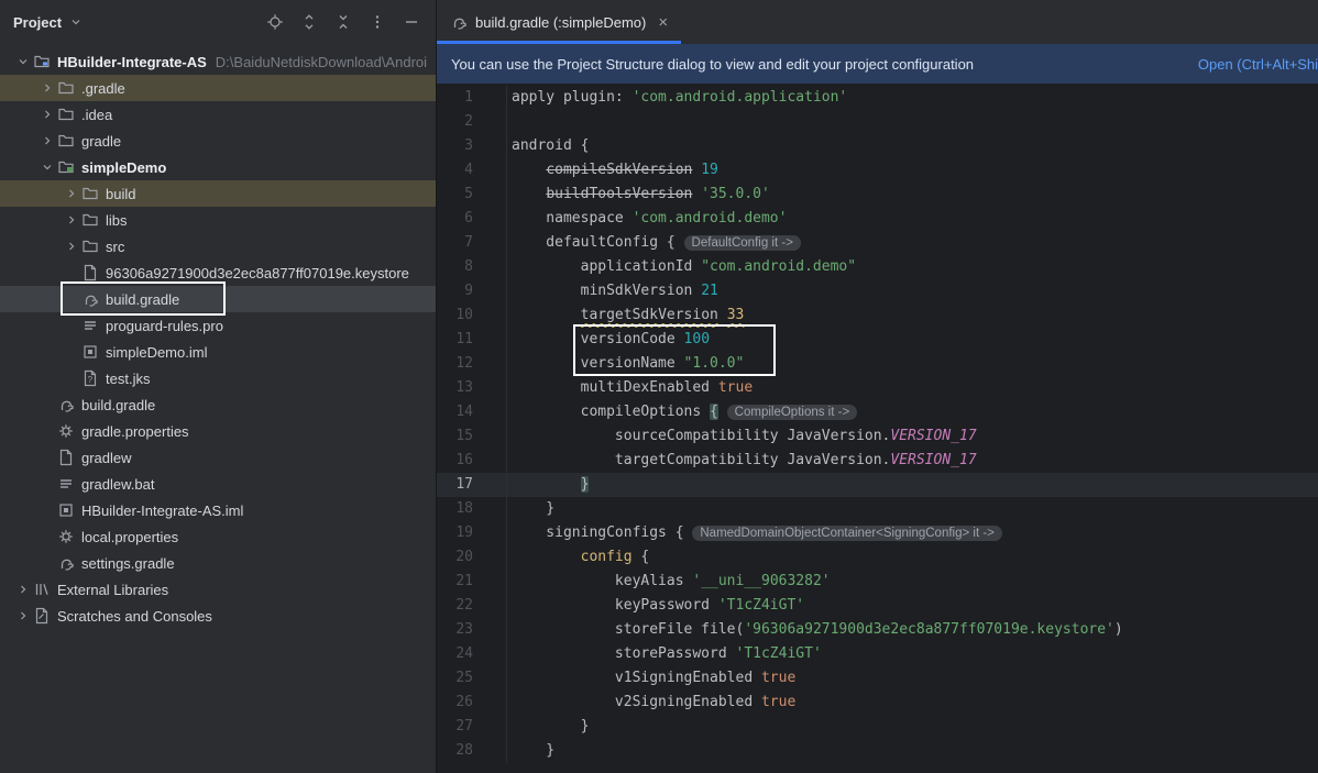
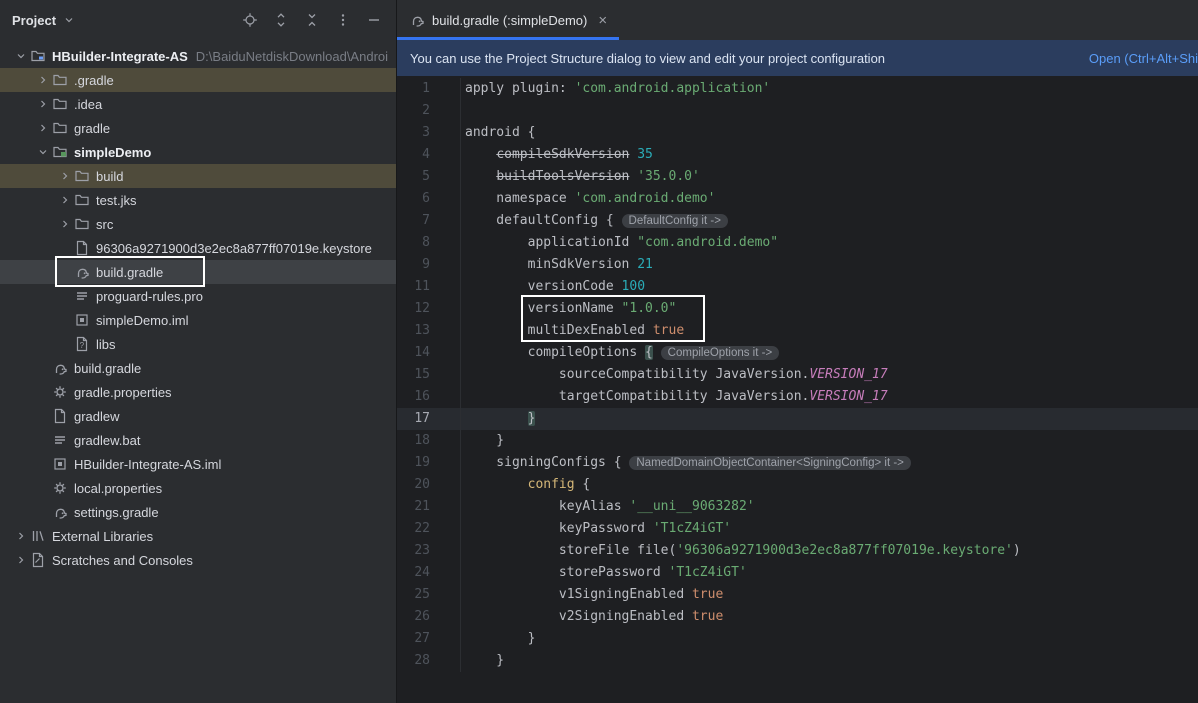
  Project
  HBuilder-Integrate-AS
  D:\BaiduNetdiskDownload\Androi
  .gradle
  .idea
  gradle
  simpleDemo
  build
- libs
+ test.jks
  src
  96306a9271900d3e2ec8a877ff07019e.keystore
  build.gradle
  proguard-rules.pro
  simpleDemo.iml
  ?
- test.jks
+ libs
  build.gradle
  gradle.properties
  gradlew
  gradlew.bat
  HBuilder-Integrate-AS.iml
  local.properties
  settings.gradle
  External Libraries
  Scratches and Consoles
  build.gradle (:simpleDemo)
  ×
  You can use the Project Structure dialog to view and edit your project configuration
  Open (Ctrl+Alt+Shi
  1
  apply plugin: 'com.android.application'
  2
  3
  android {
  4
- compileSdkVersion 19
+ compileSdkVersion 35
  5
  buildToolsVersion '35.0.0'
  6
  namespace 'com.android.demo'
  7
  defaultConfig { DefaultConfig it ->
  8
  applicationId "com.android.demo"
  9
  minSdkVersion 21
- 10
- targetSdkVersion 33
  11
  versionCode 100
  12
  versionName "1.0.0"
  13
  multiDexEnabled true
  14
  compileOptions { CompileOptions it ->
  15
  sourceCompatibility JavaVersion.VERSION_17
  16
  targetCompatibility JavaVersion.VERSION_17
  17
  }
  18
  }
  19
  signingConfigs { NamedDomainObjectContainer<SigningConfig> it ->
  20
  config {
  21
  keyAlias '__uni__9063282'
  22
  keyPassword 'T1cZ4iGT'
  23
  storeFile file('96306a9271900d3e2ec8a877ff07019e.keystore')
  24
  storePassword 'T1cZ4iGT'
  25
  v1SigningEnabled true
  26
  v2SigningEnabled true
  27
  }
  28
  }
